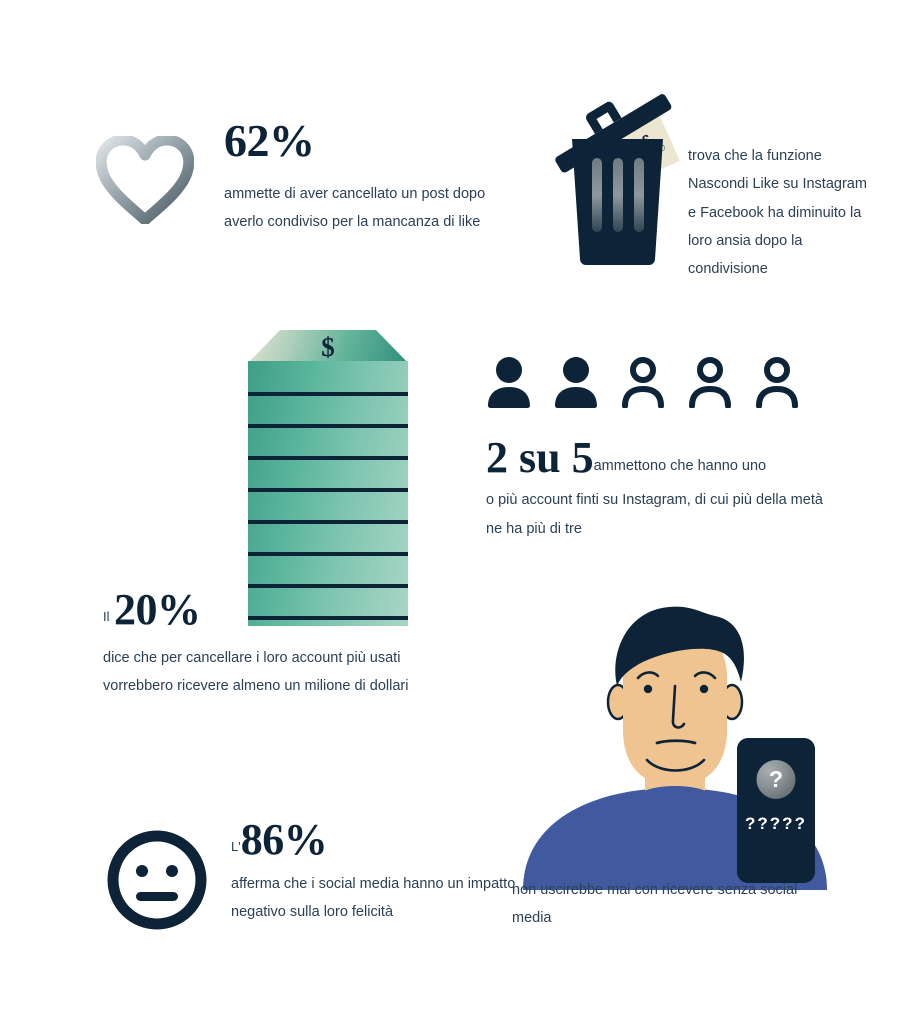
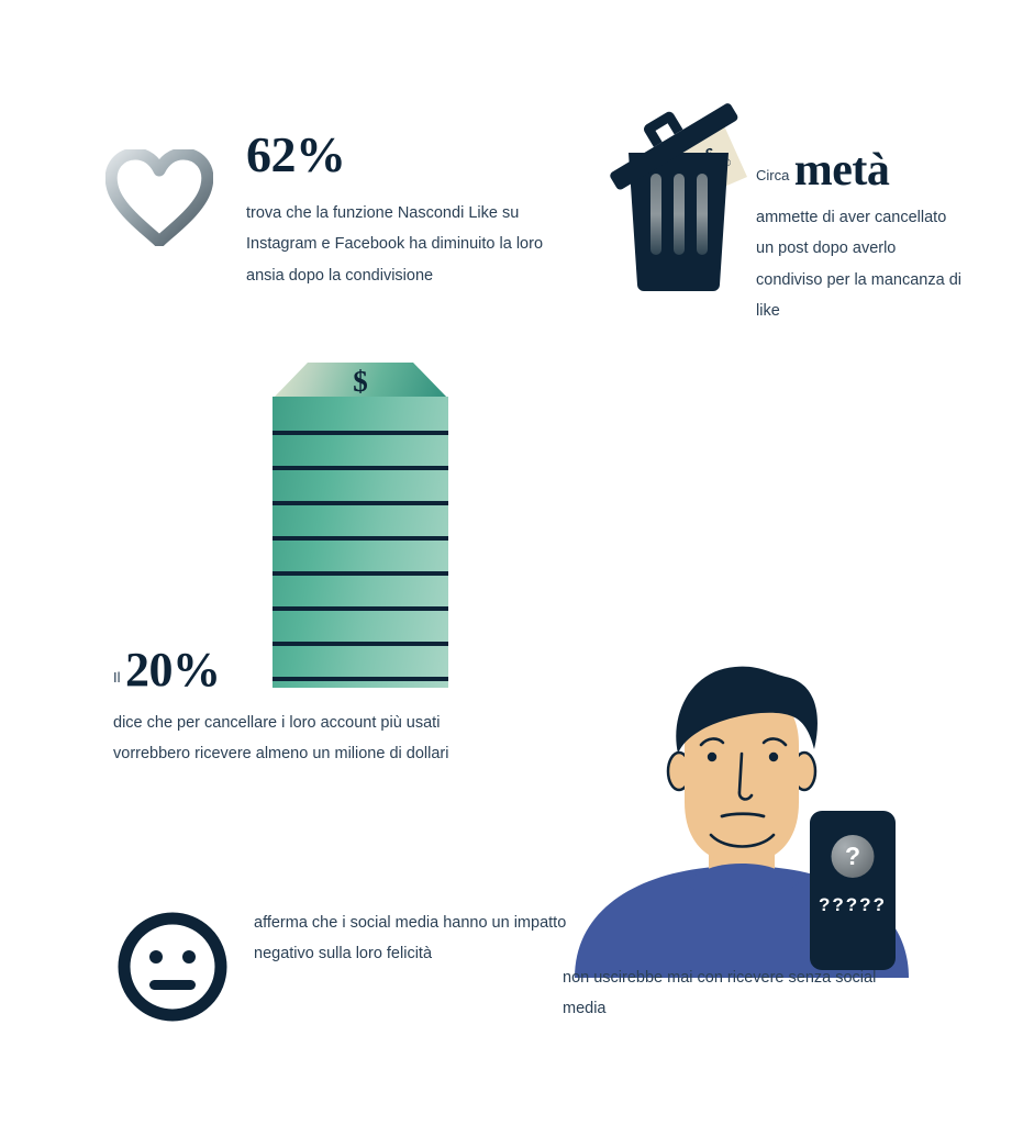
  62%
- ammette di aver cancellato un post dopo averlo condiviso per la mancanza di like
+ trova che la funzione Nascondi Like su Instagram e Facebook ha diminuito la loro ansia dopo la condivisione
+ Circa metà
- trova che la funzione Nascondi Like su Instagram e Facebook ha diminuito la loro ansia dopo la condivisione
+ ammette di aver cancellato un post dopo averlo condiviso per la mancanza di like
  $
  Il 20%
  dice che per cancellare i loro account più usati vorrebbero ricevere almeno un milione di dollari
- 2 su 5ammettono che hanno uno
- o più account finti su Instagram, di cui più della metà ne ha più di tre
- L'86%
  afferma che i social media hanno un impatto negativo sulla loro felicità
  ?
  ?????
  non uscirebbe mai con ricevere senza social media
